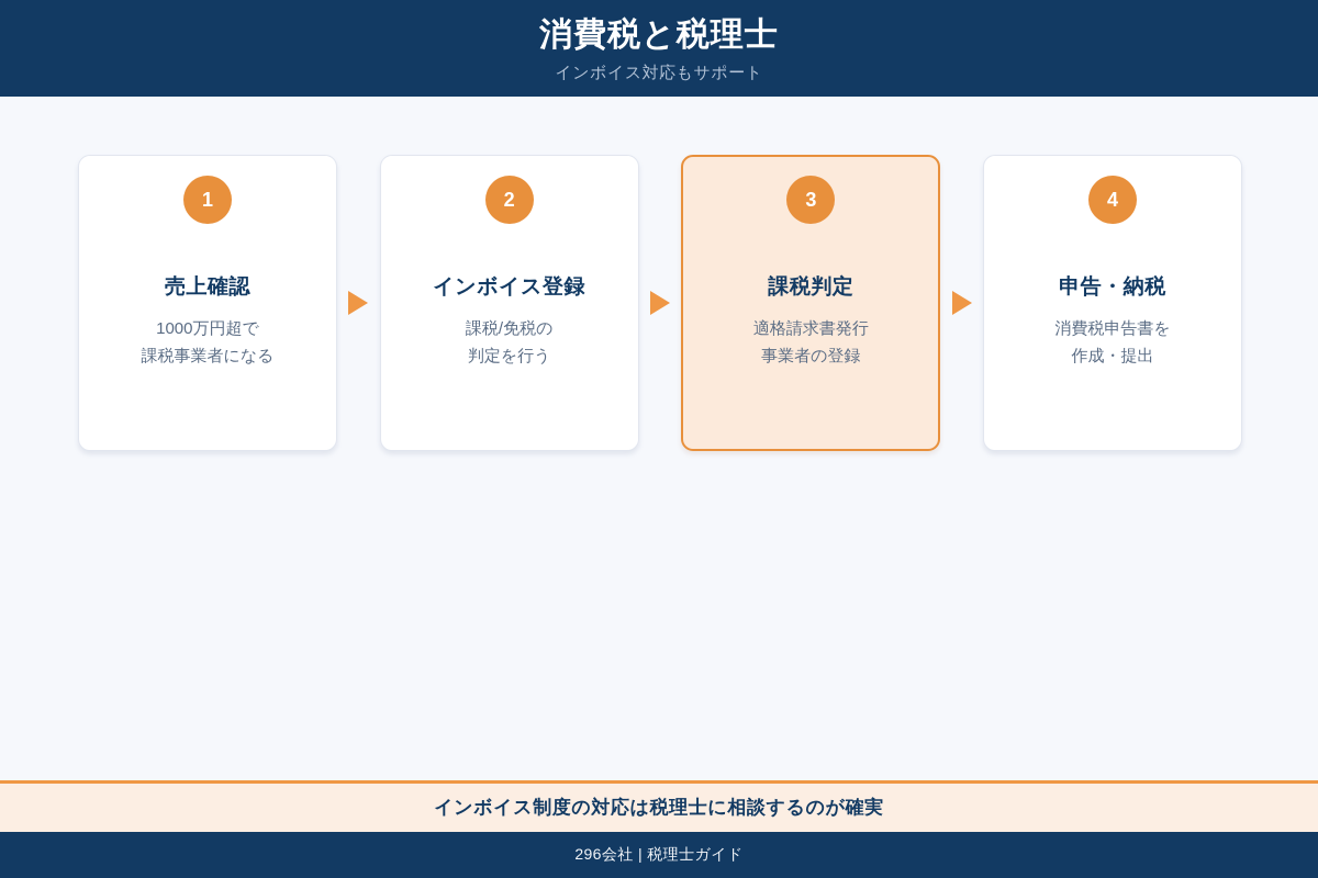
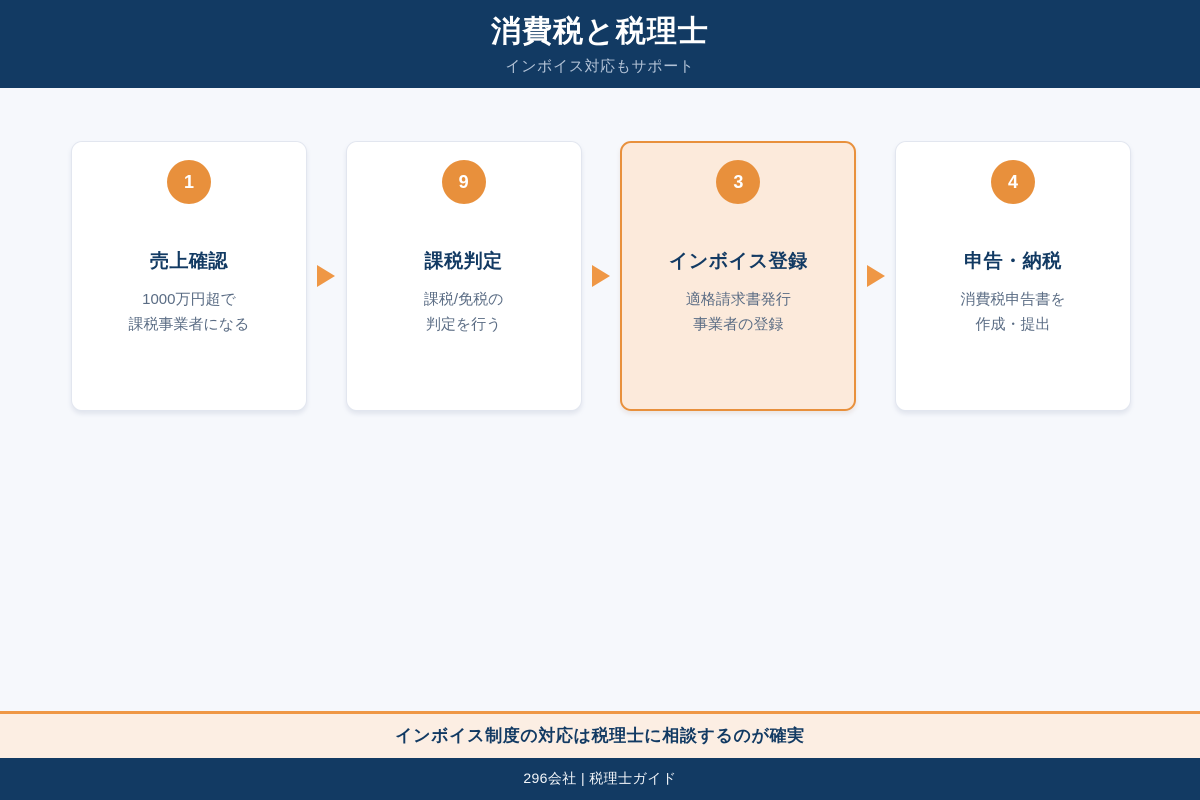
  消費税と税理士
  インボイス対応もサポート
  1
  売上確認
  1000万円超で
  課税事業者になる
- 2
+ 9
- インボイス登録
+ 課税判定
  課税/免税の
  判定を行う
  3
- 課税判定
+ インボイス登録
  適格請求書発行
  事業者の登録
  4
  申告・納税
  消費税申告書を
  作成・提出
  インボイス制度の対応は税理士に相談するのが確実
  296会社 | 税理士ガイド
